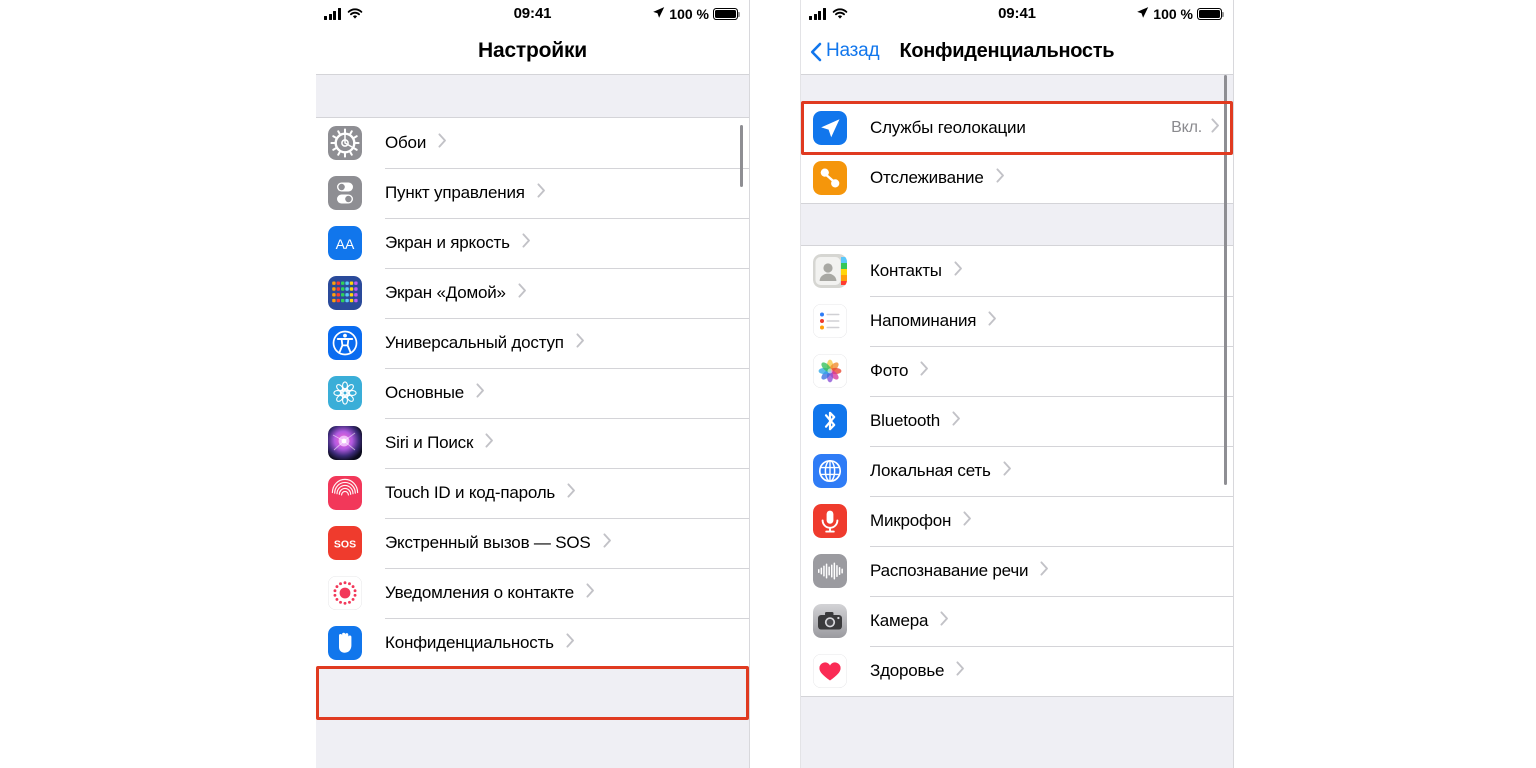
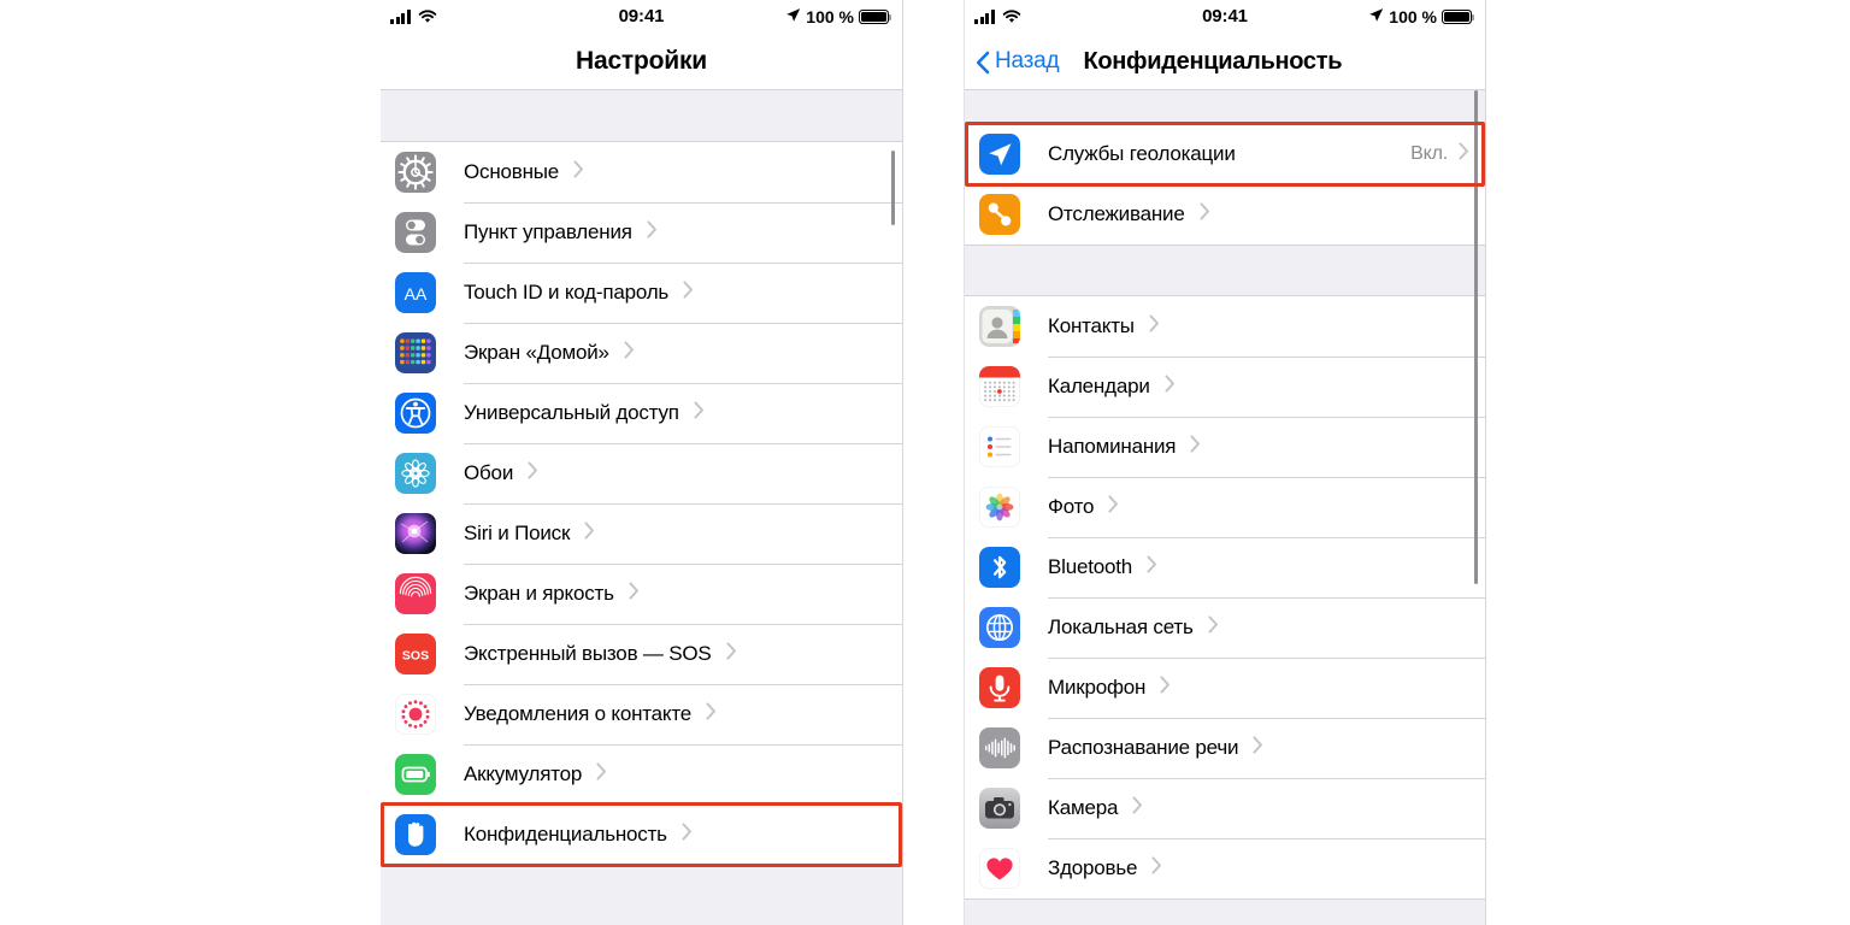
  09:41
  100 %
  Настройки
- Обои
+ Основные
  Пункт управления
  AA
- Экран и яркость
+ Touch ID и код-пароль
  Экран «Домой»
  Универсальный доступ
- Основные
+ Обои
  Siri и Поиск
- Touch ID и код-пароль
+ Экран и яркость
  SOS
  Экстренный вызов — SOS
  Уведомления о контакте
+ Аккумулятор
  Конфиденциальность
  09:41
  100 %
  Назад
  Конфиденциальность
  Службы геолокации
  Вкл.
  Отслеживание
  Контакты
+ Календари
  Напоминания
  Фото
  Bluetooth
  Локальная сеть
  Микрофон
  Распознавание речи
  Камера
  Здоровье
